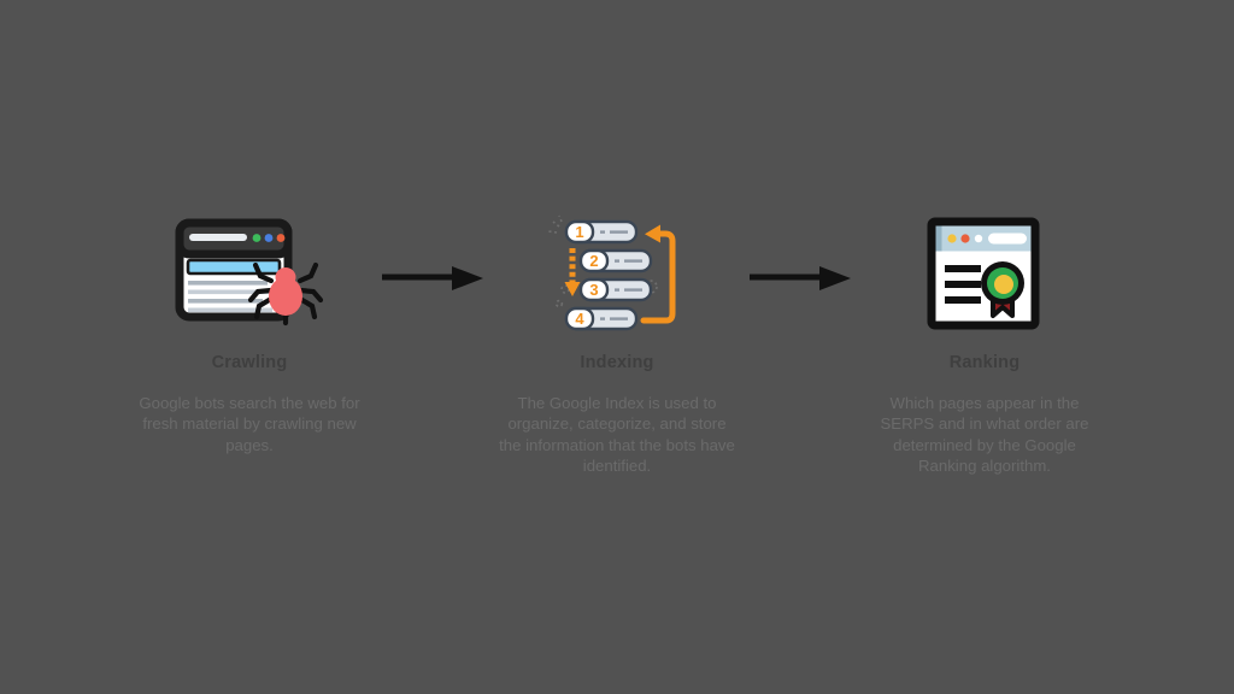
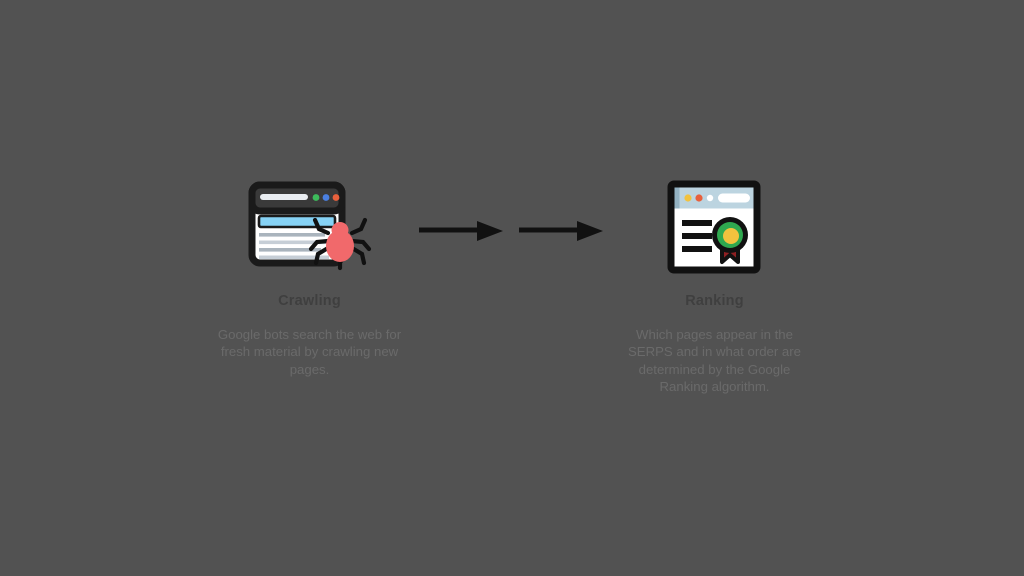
  Google bots search the web for fresh material by crawling new pages.
- 1
- 2
- 3
- 4
- The Google Index is used to organize, categorize, and store the information that the bots have identified.
  Which pages appear in the SERPS and in what order are determined by the Google Ranking algorithm.
